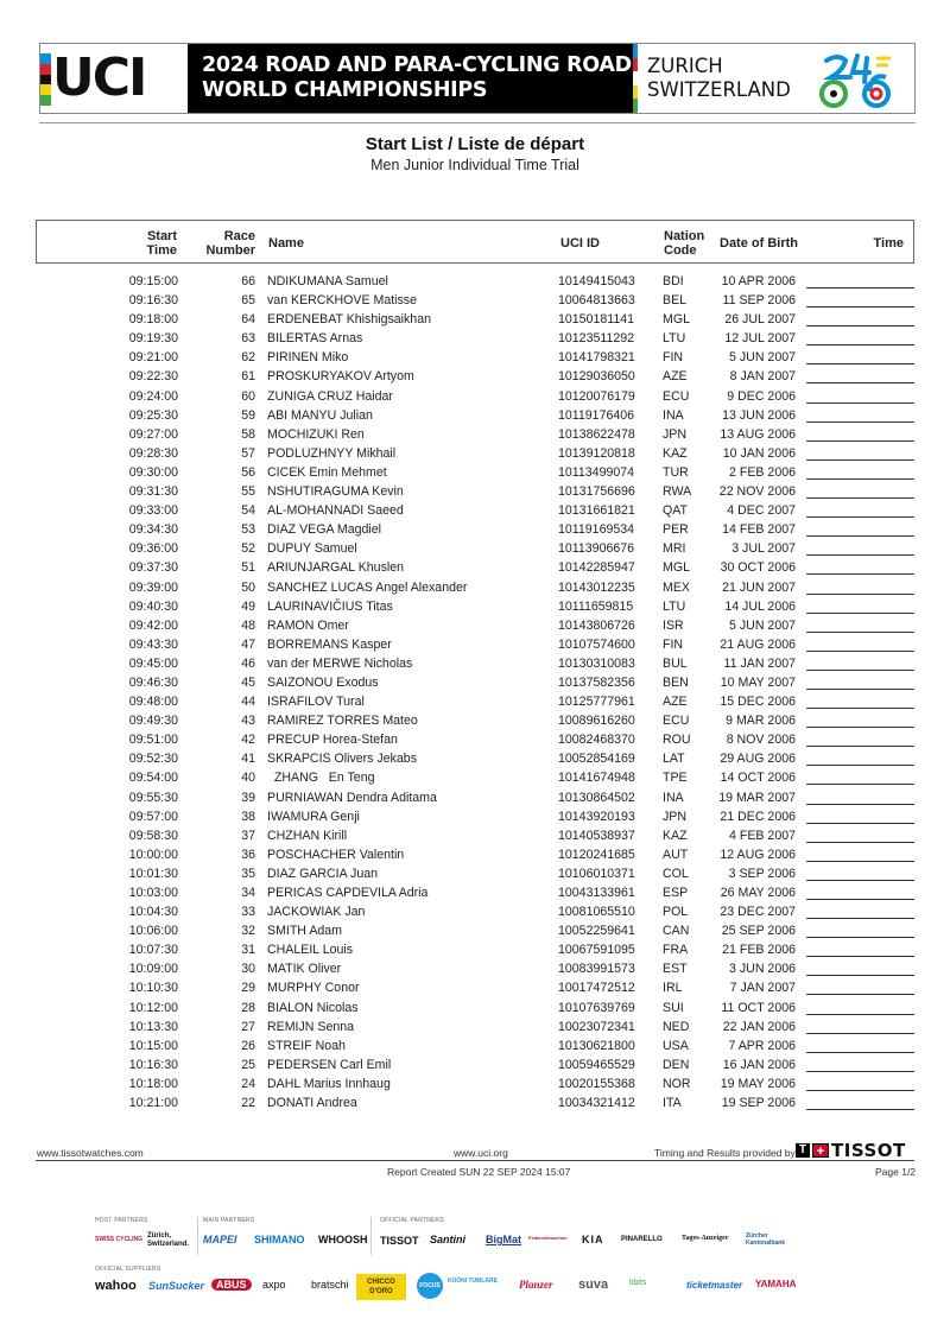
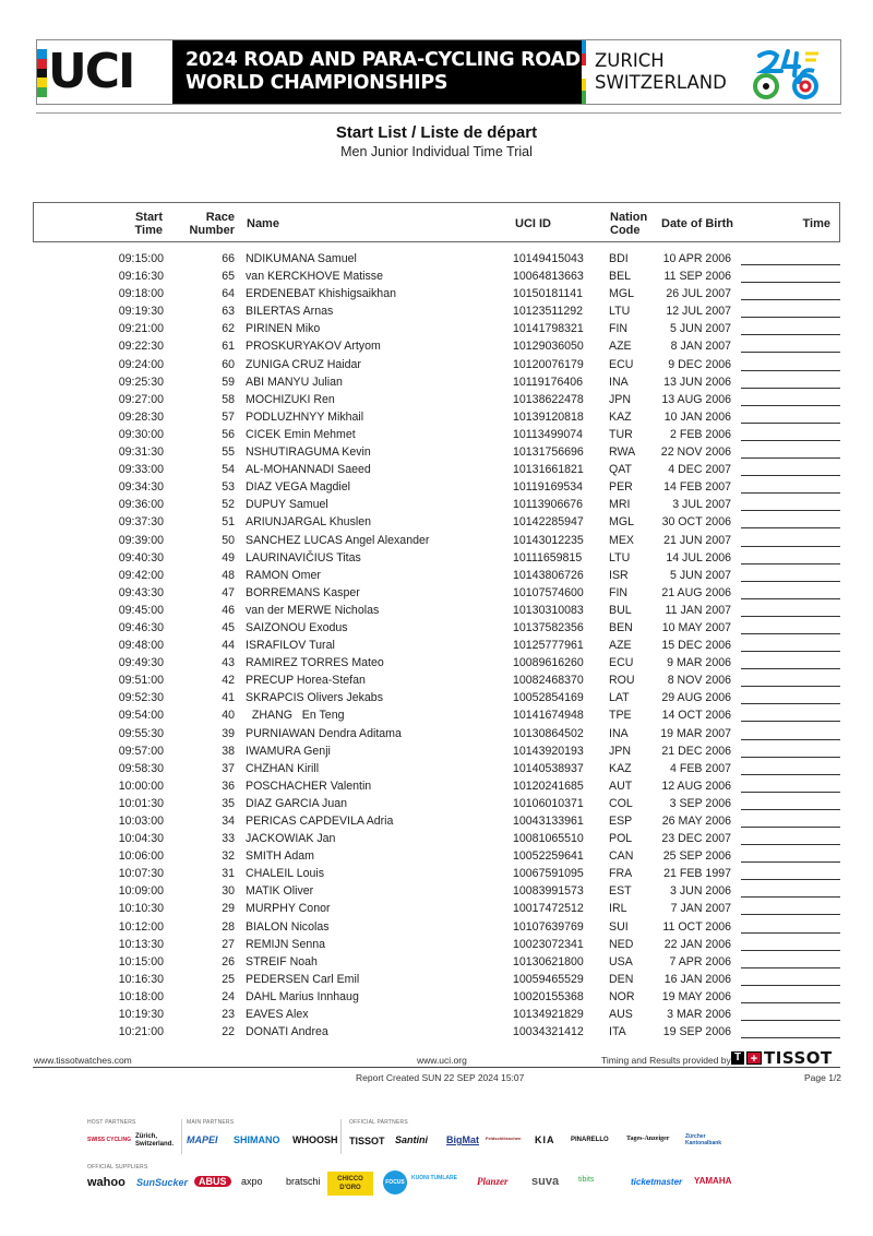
  UCI
  2024 ROAD AND PARA-CYCLING ROAD
  WORLD CHAMPIONSHIPS
  ZURICH
  SWITZERLAND
  Start List / Liste de départ
  Men Junior Individual Time Trial
  Start
  Time
  Race
  Number
  Name
  UCI ID
  Nation
  Code
  Date of Birth
  Time
  09:15:00
  66
  NDIKUMANA Samuel
  10149415043
  BDI
  10 APR 2006
  09:16:30
  65
  van KERCKHOVE Matisse
  10064813663
  BEL
  11 SEP 2006
  09:18:00
  64
  ERDENEBAT Khishigsaikhan
  10150181141
  MGL
  26 JUL 2007
  09:19:30
  63
  BILERTAS Arnas
  10123511292
  LTU
  12 JUL 2007
  09:21:00
  62
  PIRINEN Miko
  10141798321
  FIN
  5 JUN 2007
  09:22:30
  61
  PROSKURYAKOV Artyom
  10129036050
  AZE
  8 JAN 2007
  09:24:00
  60
  ZUNIGA CRUZ Haidar
  10120076179
  ECU
  9 DEC 2006
  09:25:30
  59
  ABI MANYU Julian
  10119176406
  INA
  13 JUN 2006
  09:27:00
  58
  MOCHIZUKI Ren
  10138622478
  JPN
  13 AUG 2006
  09:28:30
  57
  PODLUZHNYY Mikhail
  10139120818
  KAZ
  10 JAN 2006
  09:30:00
  56
  CICEK Emin Mehmet
  10113499074
  TUR
  2 FEB 2006
  09:31:30
  55
  NSHUTIRAGUMA Kevin
  10131756696
  RWA
  22 NOV 2006
  09:33:00
  54
  AL-MOHANNADI Saeed
  10131661821
  QAT
  4 DEC 2007
  09:34:30
  53
  DIAZ VEGA Magdiel
  10119169534
  PER
  14 FEB 2007
  09:36:00
  52
  DUPUY Samuel
  10113906676
  MRI
  3 JUL 2007
  09:37:30
  51
  ARIUNJARGAL Khuslen
  10142285947
  MGL
  30 OCT 2006
  09:39:00
  50
  SANCHEZ LUCAS Angel Alexander
  10143012235
  MEX
  21 JUN 2007
  09:40:30
  49
  LAURINAVIČIUS Titas
  10111659815
  LTU
  14 JUL 2006
  09:42:00
  48
  RAMON Omer
  10143806726
  ISR
  5 JUN 2007
  09:43:30
  47
  BORREMANS Kasper
  10107574600
  FIN
  21 AUG 2006
  09:45:00
  46
  van der MERWE Nicholas
  10130310083
  BUL
  11 JAN 2007
  09:46:30
  45
  SAIZONOU Exodus
  10137582356
  BEN
  10 MAY 2007
  09:48:00
  44
  ISRAFILOV Tural
  10125777961
  AZE
  15 DEC 2006
  09:49:30
  43
  RAMIREZ TORRES Mateo
  10089616260
  ECU
  9 MAR 2006
  09:51:00
  42
  PRECUP Horea-Stefan
  10082468370
  ROU
  8 NOV 2006
  09:52:30
  41
  SKRAPCIS Olivers Jekabs
  10052854169
  LAT
  29 AUG 2006
  09:54:00
  40
  ZHANG En Teng
  10141674948
  TPE
  14 OCT 2006
  09:55:30
  39
  PURNIAWAN Dendra Aditama
  10130864502
  INA
  19 MAR 2007
  09:57:00
  38
  IWAMURA Genji
  10143920193
  JPN
  21 DEC 2006
  09:58:30
  37
  CHZHAN Kirill
  10140538937
  KAZ
  4 FEB 2007
  10:00:00
  36
  POSCHACHER Valentin
  10120241685
  AUT
  12 AUG 2006
  10:01:30
  35
  DIAZ GARCIA Juan
  10106010371
  COL
  3 SEP 2006
  10:03:00
  34
  PERICAS CAPDEVILA Adria
  10043133961
  ESP
  26 MAY 2006
  10:04:30
  33
  JACKOWIAK Jan
  10081065510
  POL
  23 DEC 2007
  10:06:00
  32
  SMITH Adam
  10052259641
  CAN
  25 SEP 2006
  10:07:30
  31
  CHALEIL Louis
  10067591095
  FRA
- 21 FEB 2006
+ 21 FEB 1997
  10:09:00
  30
  MATIK Oliver
  10083991573
  EST
  3 JUN 2006
  10:10:30
  29
  MURPHY Conor
  10017472512
  IRL
  7 JAN 2007
  10:12:00
  28
  BIALON Nicolas
  10107639769
  SUI
  11 OCT 2006
  10:13:30
  27
  REMIJN Senna
  10023072341
  NED
  22 JAN 2006
  10:15:00
  26
  STREIF Noah
  10130621800
  USA
  7 APR 2006
  10:16:30
  25
  PEDERSEN Carl Emil
  10059465529
  DEN
  16 JAN 2006
  10:18:00
  24
  DAHL Marius Innhaug
  10020155368
  NOR
  19 MAY 2006
+ 10:19:30
+ 23
+ EAVES Alex
+ 10134921829
+ AUS
+ 3 MAR 2006
  10:21:00
  22
  DONATI Andrea
  10034321412
  ITA
  19 SEP 2006
  www.tissotwatches.com
  www.uci.org
  Timing and Results provided by
  T
  +
  TISSOT
  Report Created SUN 22 SEP 2024 15:07
  Page 1/2
  MAPEI
  SHIMANO
  WHOOSH
  TISSOT
  Santini
  BigMat
  KIA
  wahoo
  SunSucker
  ABUS
  axpo
  bratschi
  Planzer
  suva
  ticketmaster
  YAMAHA
